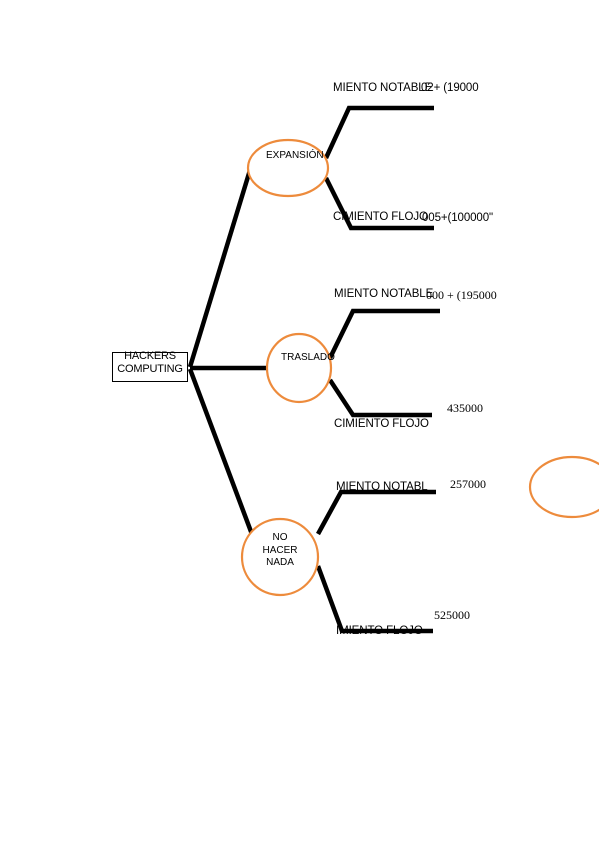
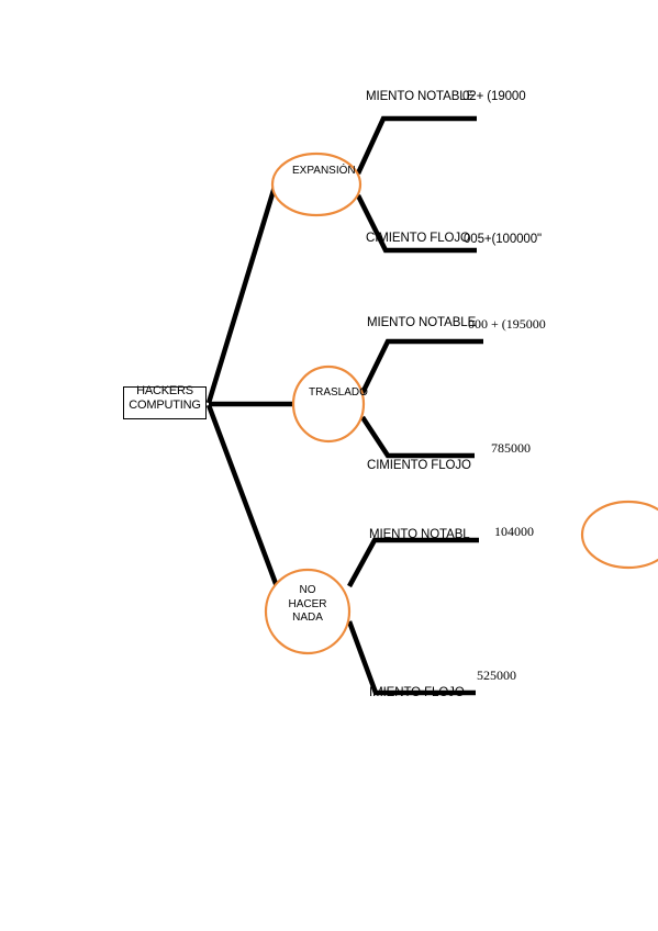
  HACKERS COMPUTING
  EXPANSIÓN
  TRASLADO
  NO HACER NADA
  MIENTO NOTABLE
  02+ (19000
  CIMIENTO FLOJO
  005+(100000"
  MIENTO NOTABLE
  000 + (195000
  CIMIENTO FLOJO
- 435000
+ 785000
  MIENTO NOTABL
- 257000
+ 104000
  IMIENTO FLOJO
  525000
